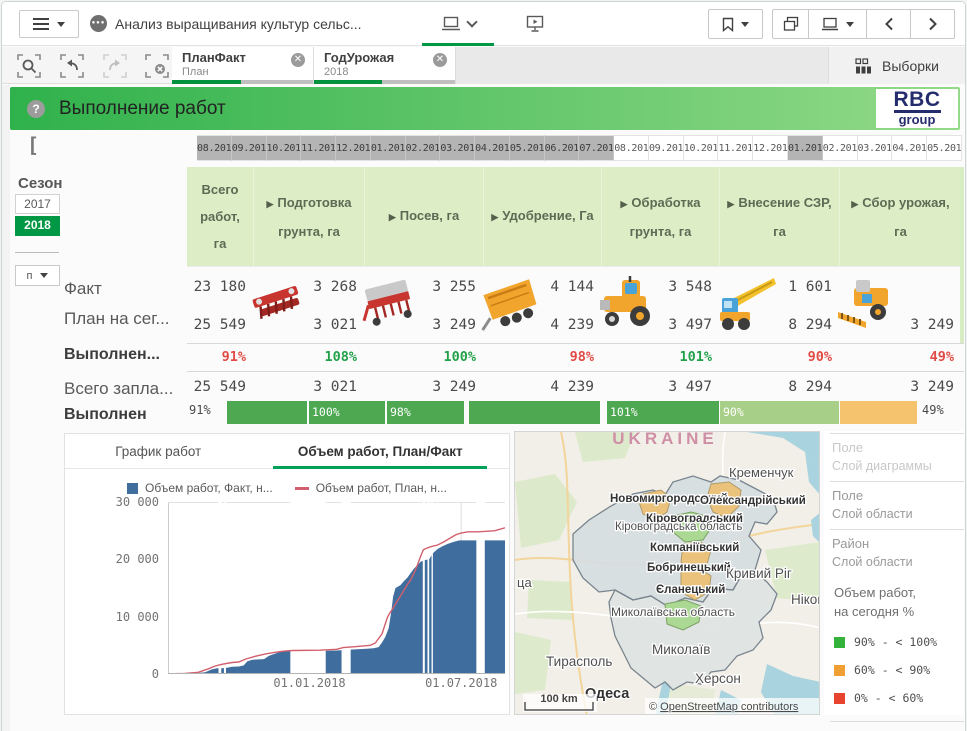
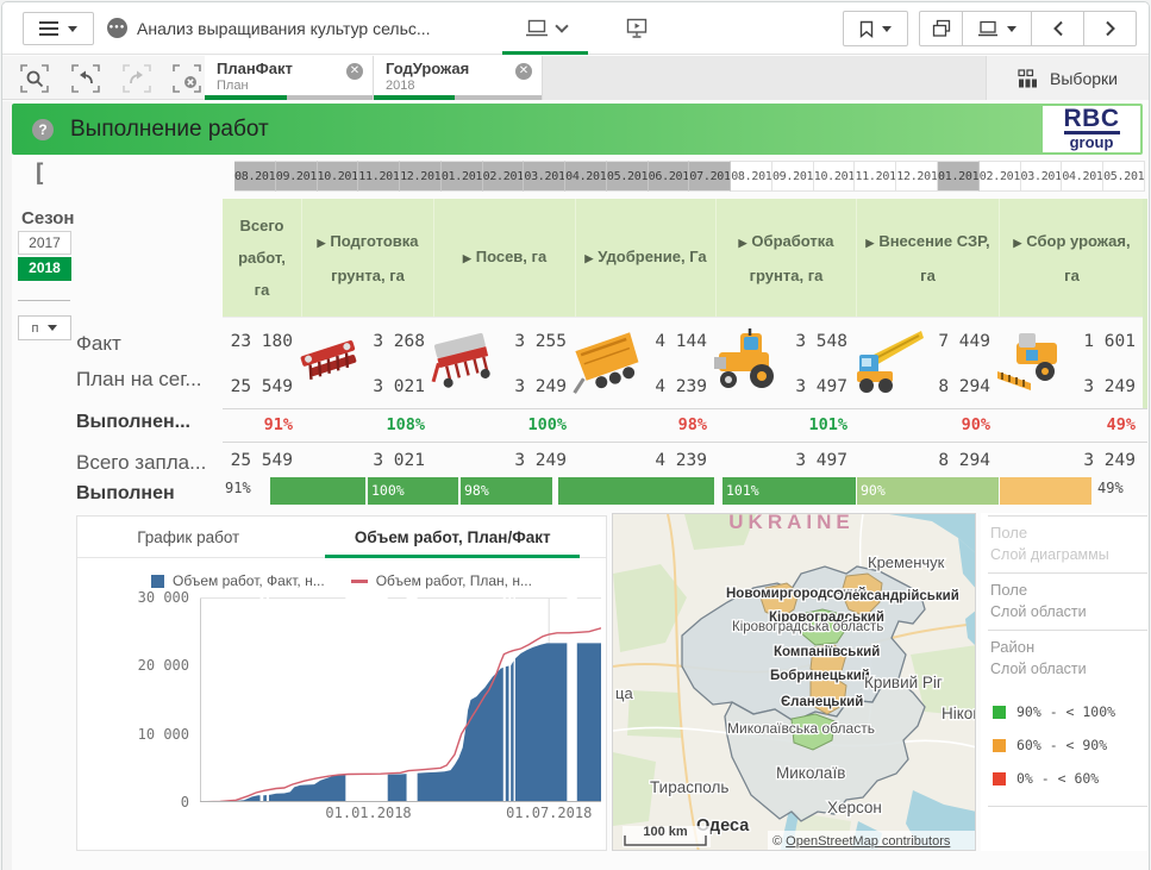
  Анализ выращивания культур сельс...
  ПланФакт
  План
  ✕
  ГодУрожая
  2018
  ✕
  Выборки
  ?
  Выполнение работ
  RBC
  group
  [
  08.201
  09.201
  10.201
  11.201
  12.201
  01.201
  02.201
  03.201
  04.201
  05.201
  06.201
  07.201
  08.201
  09.201
  10.201
  11.201
  12.201
  01.201
  02.201
  03.201
  04.201
  05.201
  Сезон
  2017
  2018
  п
  Факт
  План на сег...
  Выполнен...
  Всего запла...
  Выполнен
  Всего работ, га
  ▶ Подготовка грунта, га
  ▶ Посев, га
  ▶ Удобрение, Га
  ▶ Обработка грунта, га
  ▶ Внесение СЗР, га
  ▶ Сбор урожая, га
  23 180
  3 268
  3 255
  4 144
  3 548
+ 7 449
  1 601
  25 549
  3 021
  3 249
  4 239
  3 497
  8 294
  3 249
  91%
  108%
  100%
  98%
  101%
  90%
  49%
  25 549
  3 021
  3 249
  4 239
  3 497
  8 294
  3 249
  91%
  100%
  98%
  101%
  90%
  49%
  График работ
  Объем работ, План/Факт
  Объем работ, Факт, н...
  Объем работ, План, н...
  30 000
  20 000
  10 000
  0
  01.01.2018
  01.07.2018
  UKRAINE
  Кременчук
  Новомиргородський
  Олександрійський
  Кіровоградський
  Кіровоградська область
  Компаніївський
  Бобринецький
  Кривий Ріг
  Єланецький
  Ніко
  Миколаївська область
  Миколаїв
  Тирасполь
  Херсон
  Одеса
  ца
  100 km
  © OpenStreetMap contributors
  Поле
  Слой диаграммы
  Поле
  Слой области
  Район
  Слой области
- Объем работ,
- на сегодня %
  90% - < 100%
  60% - < 90%
  0% - < 60%
